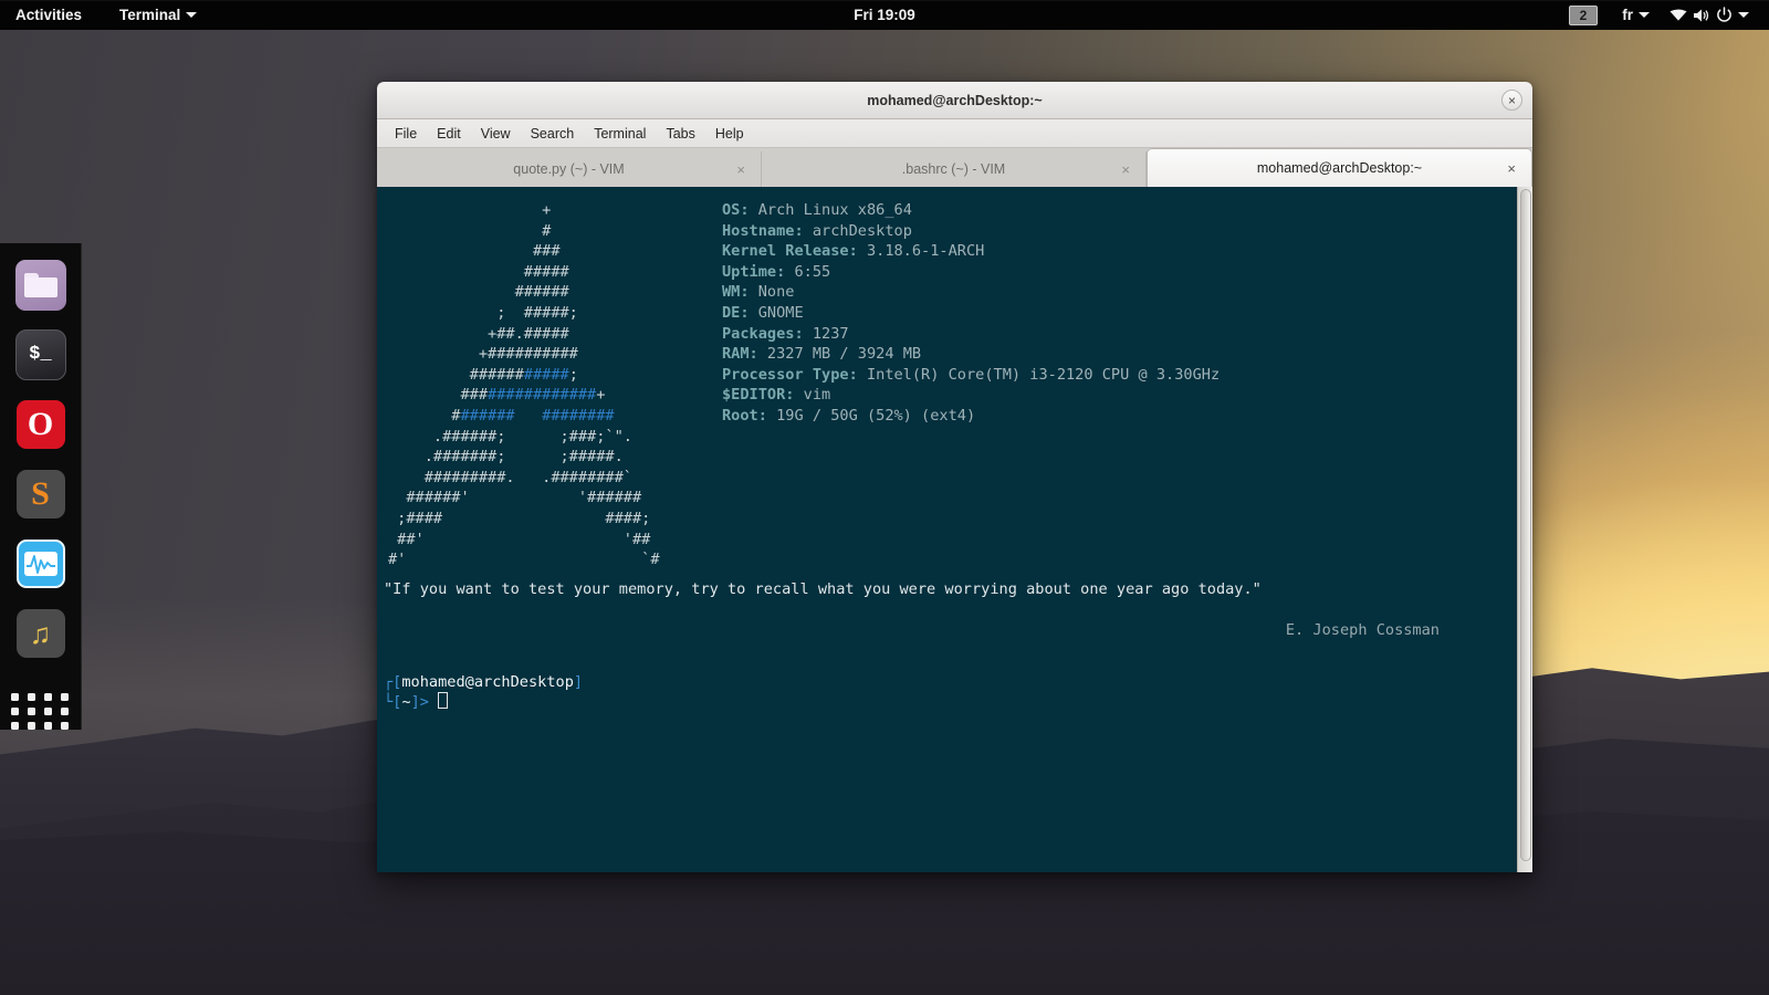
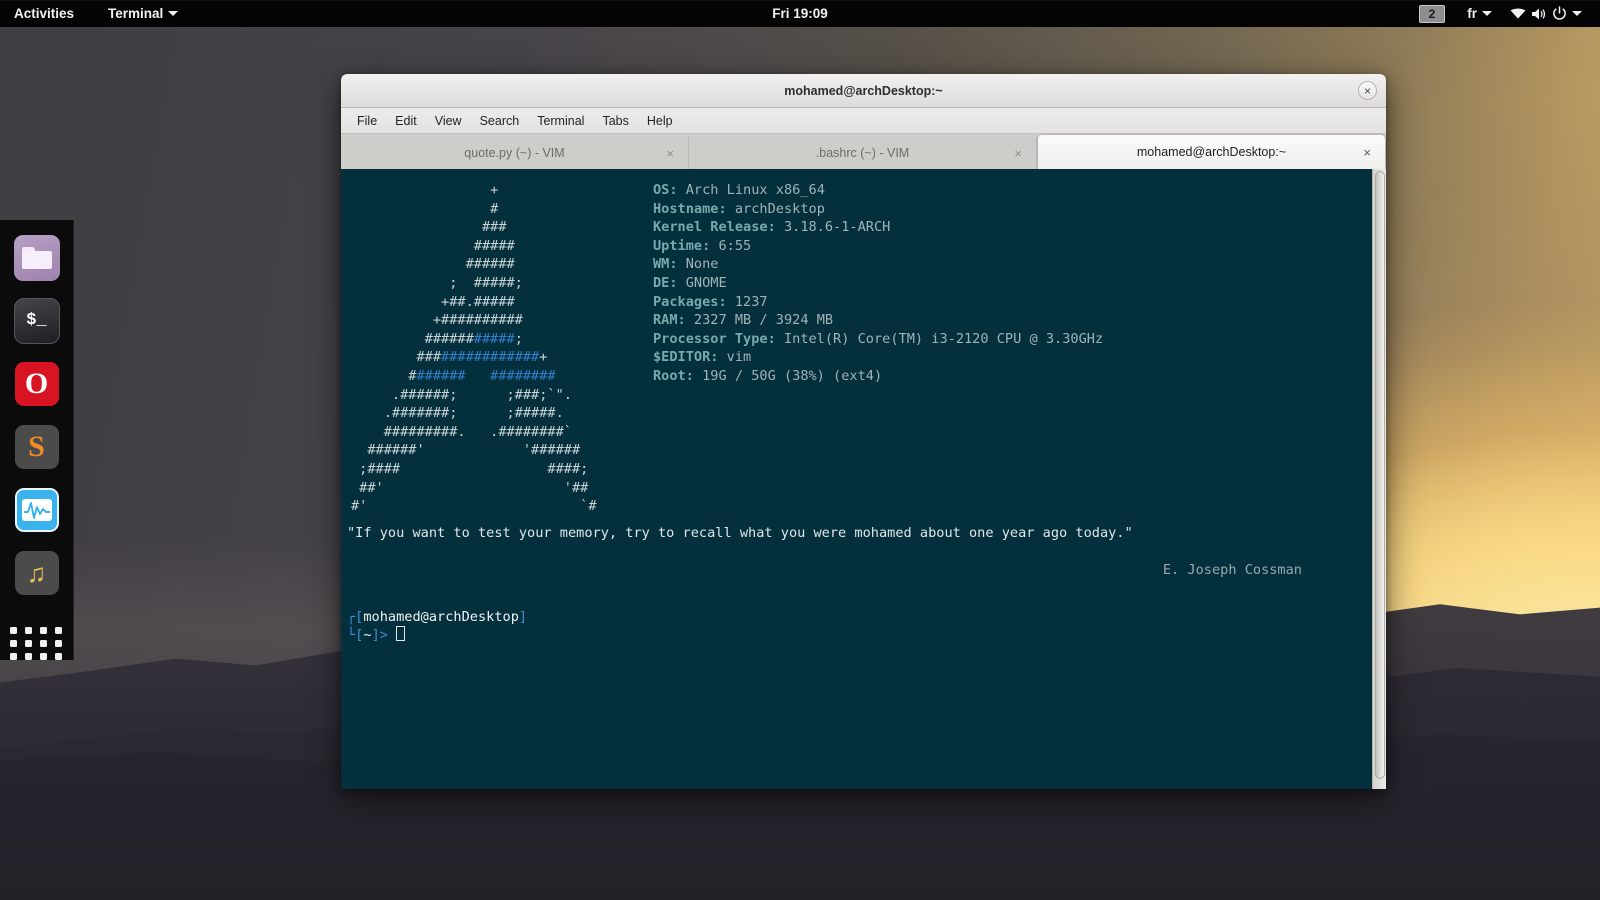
  Activities
  Terminal
  Fri 19:09
  2
  fr
  $_
  O
  S
  ♫
  mohamed@archDesktop:~
  ×
  File
  Edit
  View
  Search
  Terminal
  Tabs
  Help
  quote.py (~) - VIM
  ×
  .bashrc (~) - VIM
  ×
  mohamed@archDesktop:~
  ×
  +
  #
  ###
  #####
  ######
  ; #####;
  +##.#####
  +##########
  ###########;
  ###############+
  ####### ########
  .######; ;###;`".
  .#######; ;#####.
  #########. .########`
  ######' '######
  ;#### ####;
  ##' '##
  #' `#
  OS: Arch Linux x86_64
  Hostname: archDesktop
  Kernel Release: 3.18.6-1-ARCH
  Uptime: 6:55
  WM: None
  DE: GNOME
  Packages: 1237
  RAM: 2327 MB / 3924 MB
  Processor Type: Intel(R) Core(TM) i3-2120 CPU @ 3.30GHz
  $EDITOR: vim
- Root: 19G / 50G (52%) (ext4)
+ Root: 19G / 50G (38%) (ext4)
- "If you want to test your memory, try to recall what you were worrying about one year ago today."
+ "If you want to test your memory, try to recall what you were mohamed about one year ago today."
  E. Joseph Cossman
  ┌[mohamed@archDesktop]
  └[~]>
